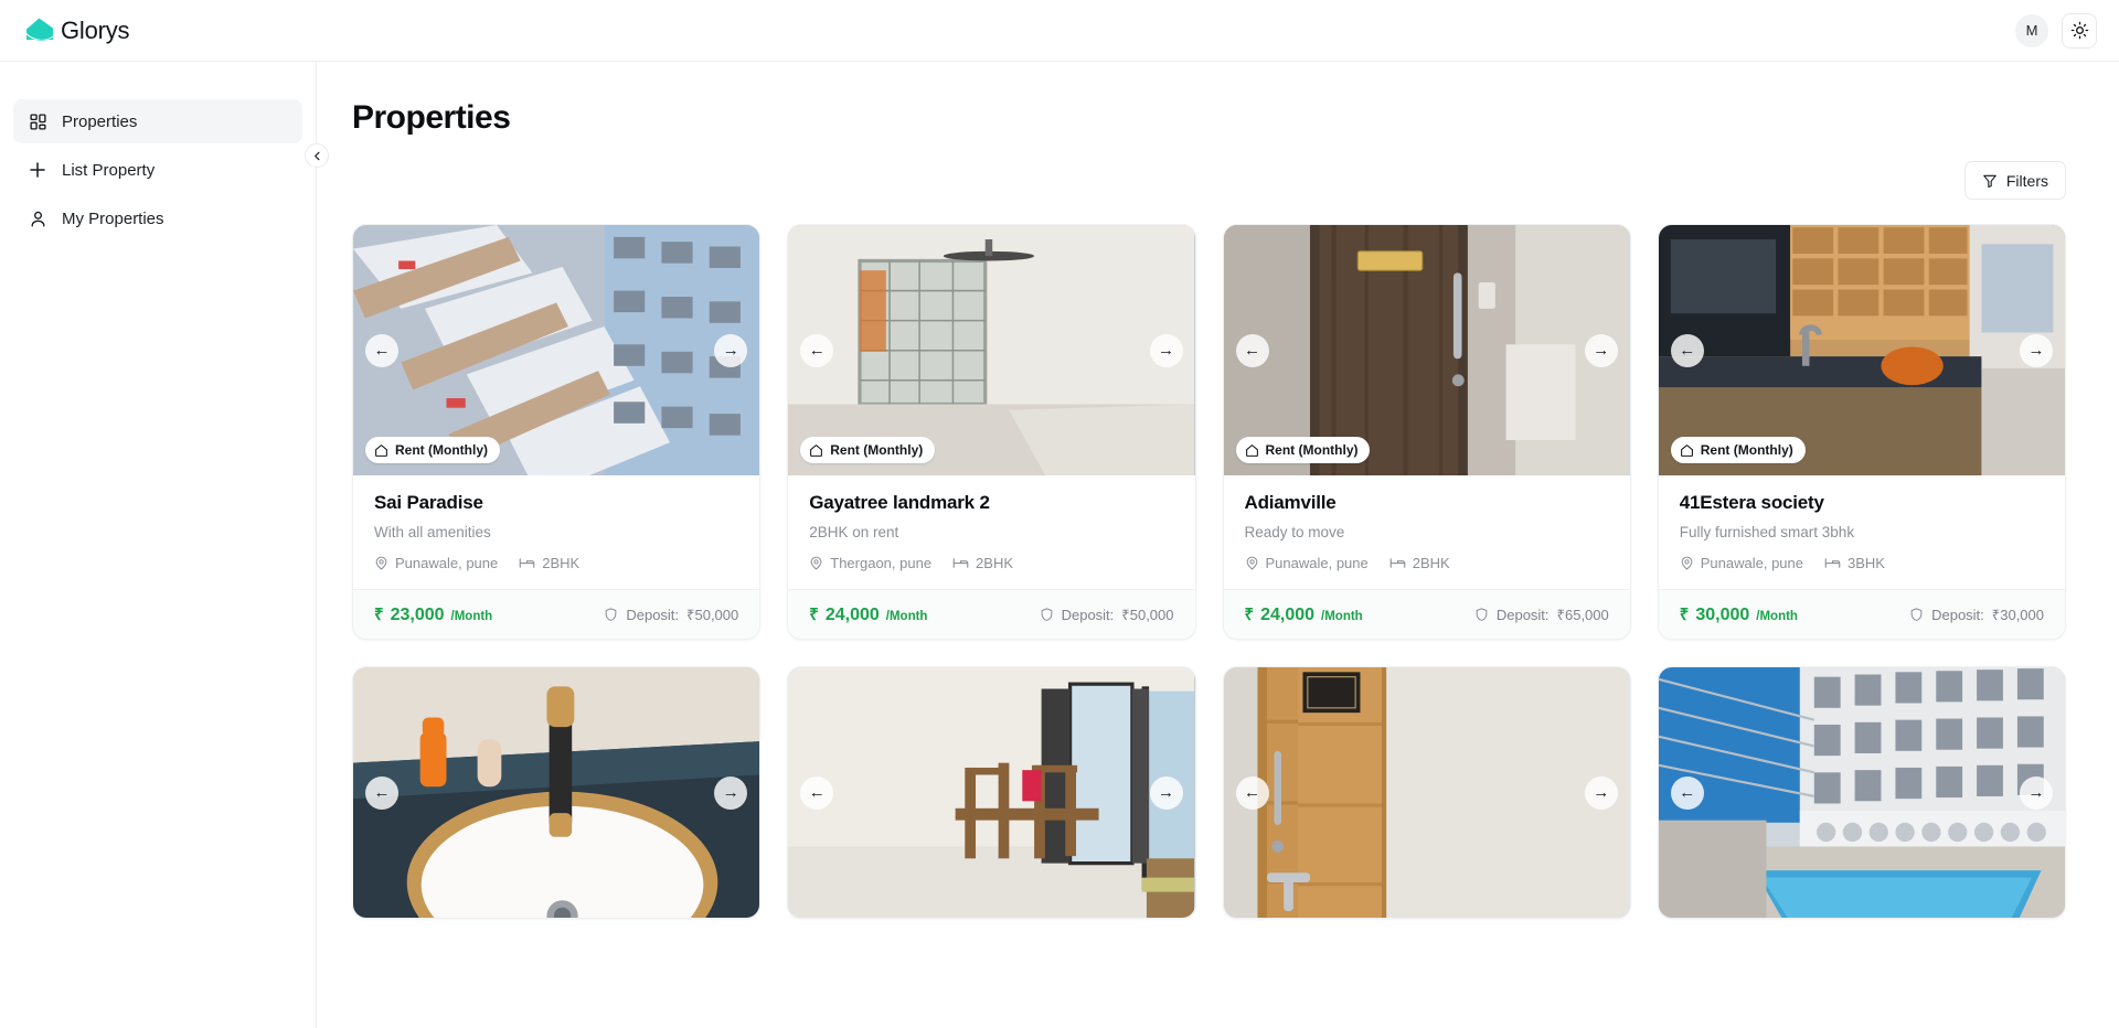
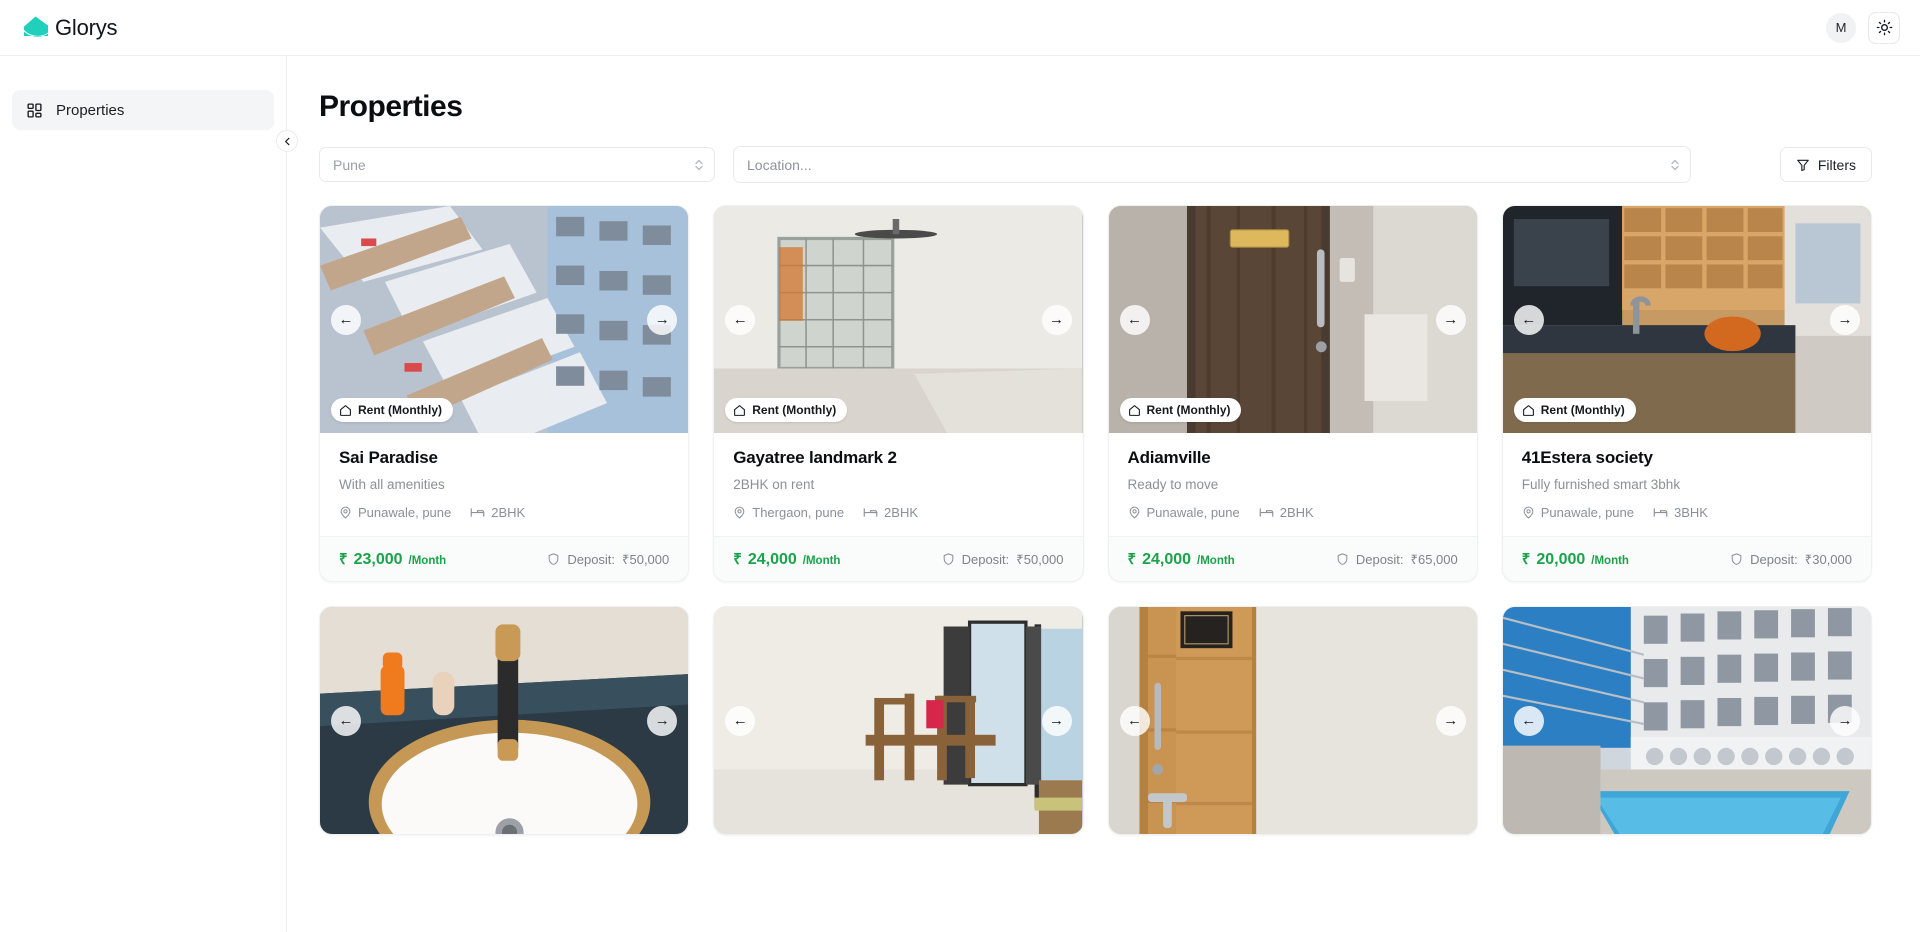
  Glorys
  M
  Properties
- List Property
- My Properties
  Properties
+ Pune
+ Location...
  Filters
  ←
  →
  Rent (Monthly)
  Sai Paradise
  With all amenities
  Punawale, pune
  2BHK
  ₹
  23,000
  /Month
  Deposit:
  ₹50,000
  ←
  →
  Rent (Monthly)
  Gayatree landmark 2
  2BHK on rent
  Thergaon, pune
  2BHK
  ₹
  24,000
  /Month
  Deposit:
  ₹50,000
  ←
  →
  Rent (Monthly)
  Adiamville
  Ready to move
  Punawale, pune
  2BHK
  ₹
  24,000
  /Month
  Deposit:
  ₹65,000
  ←
  →
  Rent (Monthly)
  41Estera society
  Fully furnished smart 3bhk
  Punawale, pune
  3BHK
  ₹
- 30,000
+ 20,000
  /Month
  Deposit:
  ₹30,000
  ←
  →
  ←
  →
  ←
  →
  ←
  →
